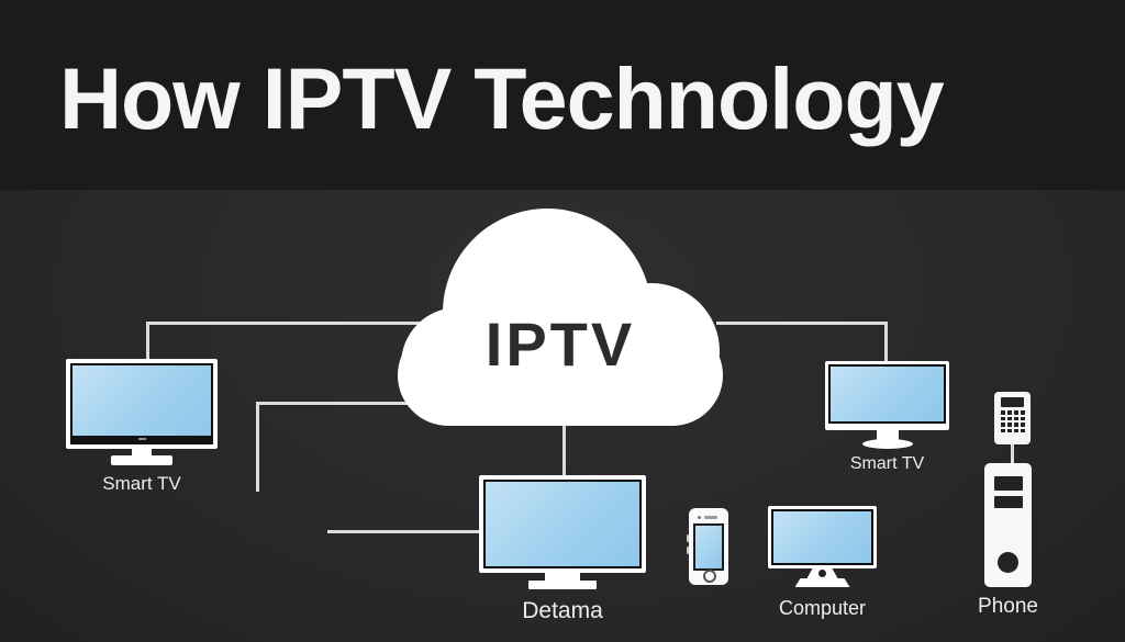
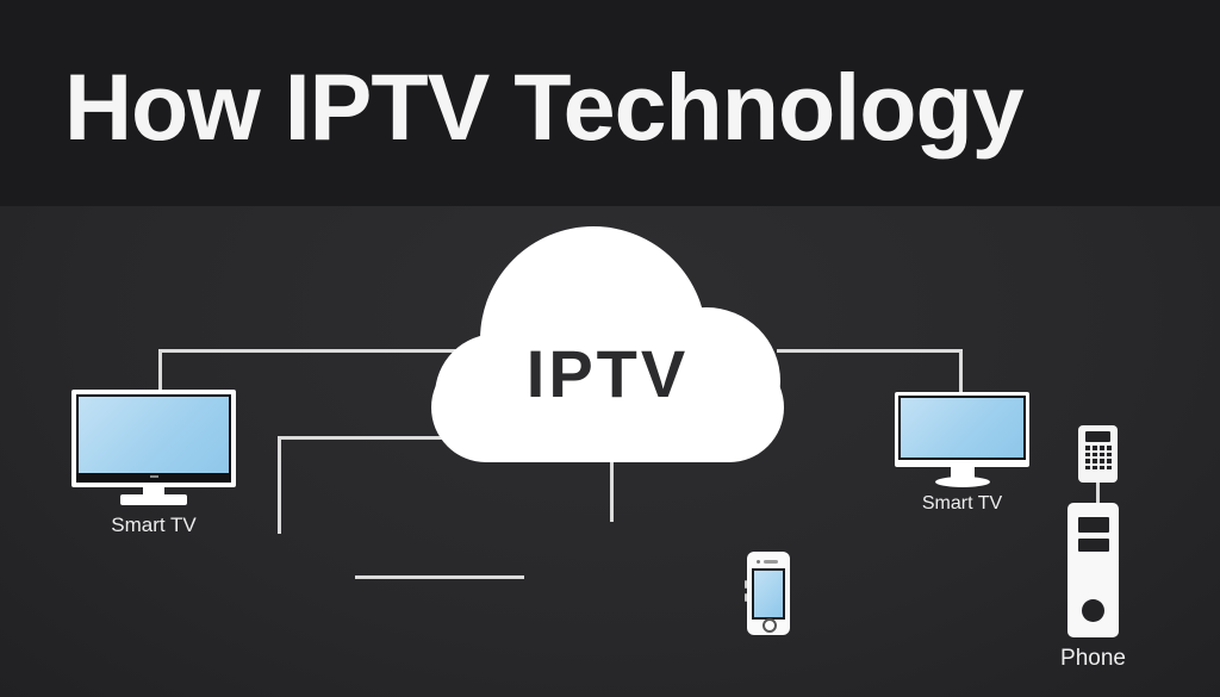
  How IPTV Technology
  IPTV
  Smart TV
- Detama
- Computer
  Smart TV
  Phone
